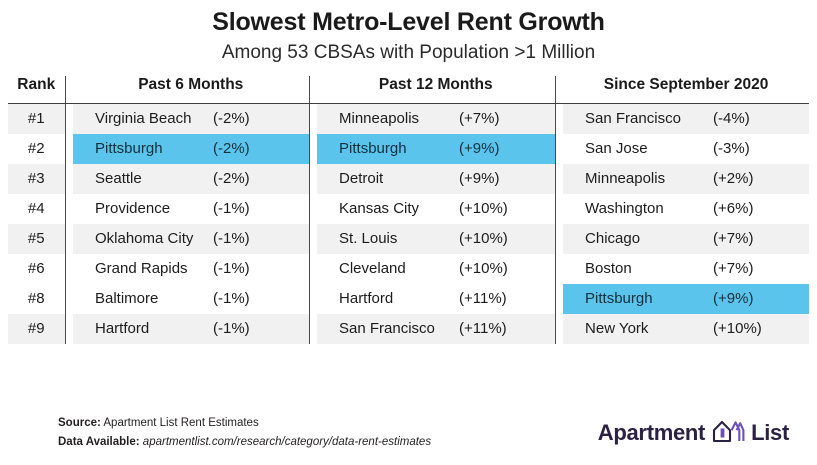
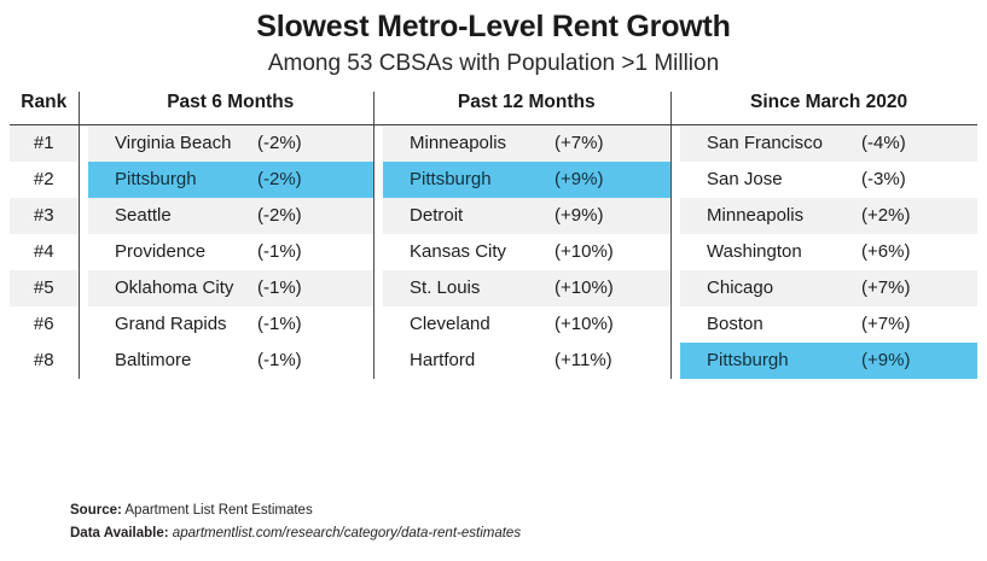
  Slowest Metro-Level Rent Growth
  Among 53 CBSAs with Population >1 Million
- Rank		Past 6 Months		Past 12 Months		Since September 2020
+ Rank		Past 6 Months		Past 12 Months		Since March 2020
  #1		Virginia Beach	(-2%)		Minneapolis	(+7%)		San Francisco	(-4%)
  #2		Pittsburgh	(-2%)		Pittsburgh	(+9%)		San Jose	(-3%)
  #3		Seattle	(-2%)		Detroit	(+9%)		Minneapolis	(+2%)
  #4		Providence	(-1%)		Kansas City	(+10%)		Washington	(+6%)
  #5		Oklahoma City	(-1%)		St. Louis	(+10%)		Chicago	(+7%)
  #6		Grand Rapids	(-1%)		Cleveland	(+10%)		Boston	(+7%)
  #8		Baltimore	(-1%)		Hartford	(+11%)		Pittsburgh	(+9%)
- #9		Hartford	(-1%)		San Francisco	(+11%)		New York	(+10%)
  Source: Apartment List Rent Estimates
  Data Available: apartmentlist.com/research/category/data-rent-estimates
- Apartment
- List
